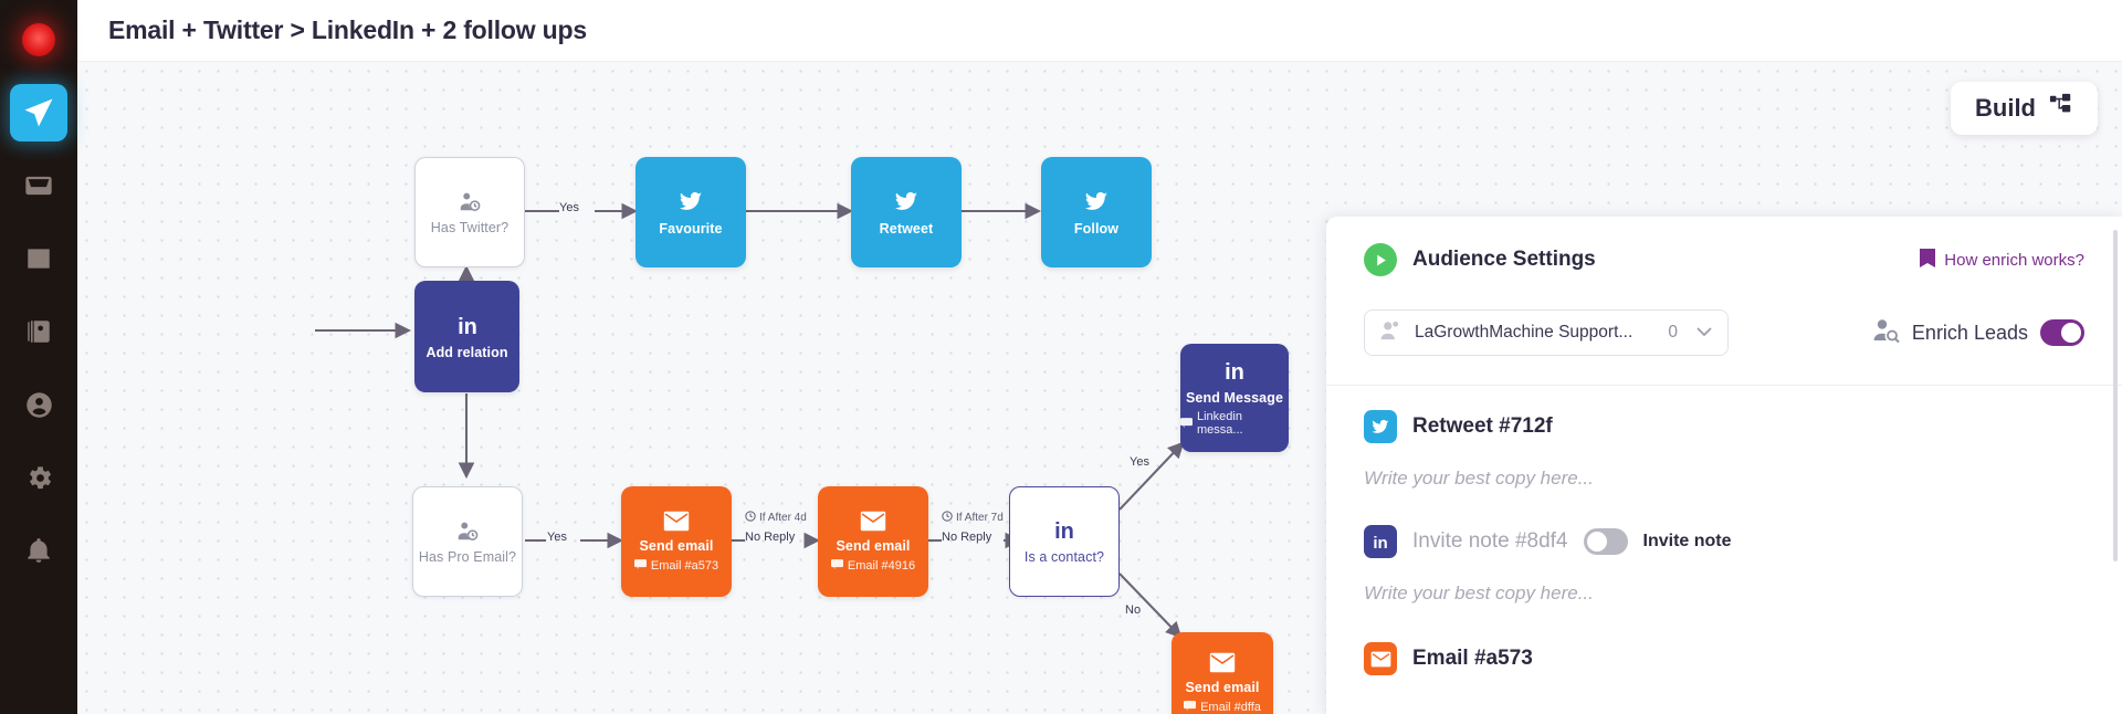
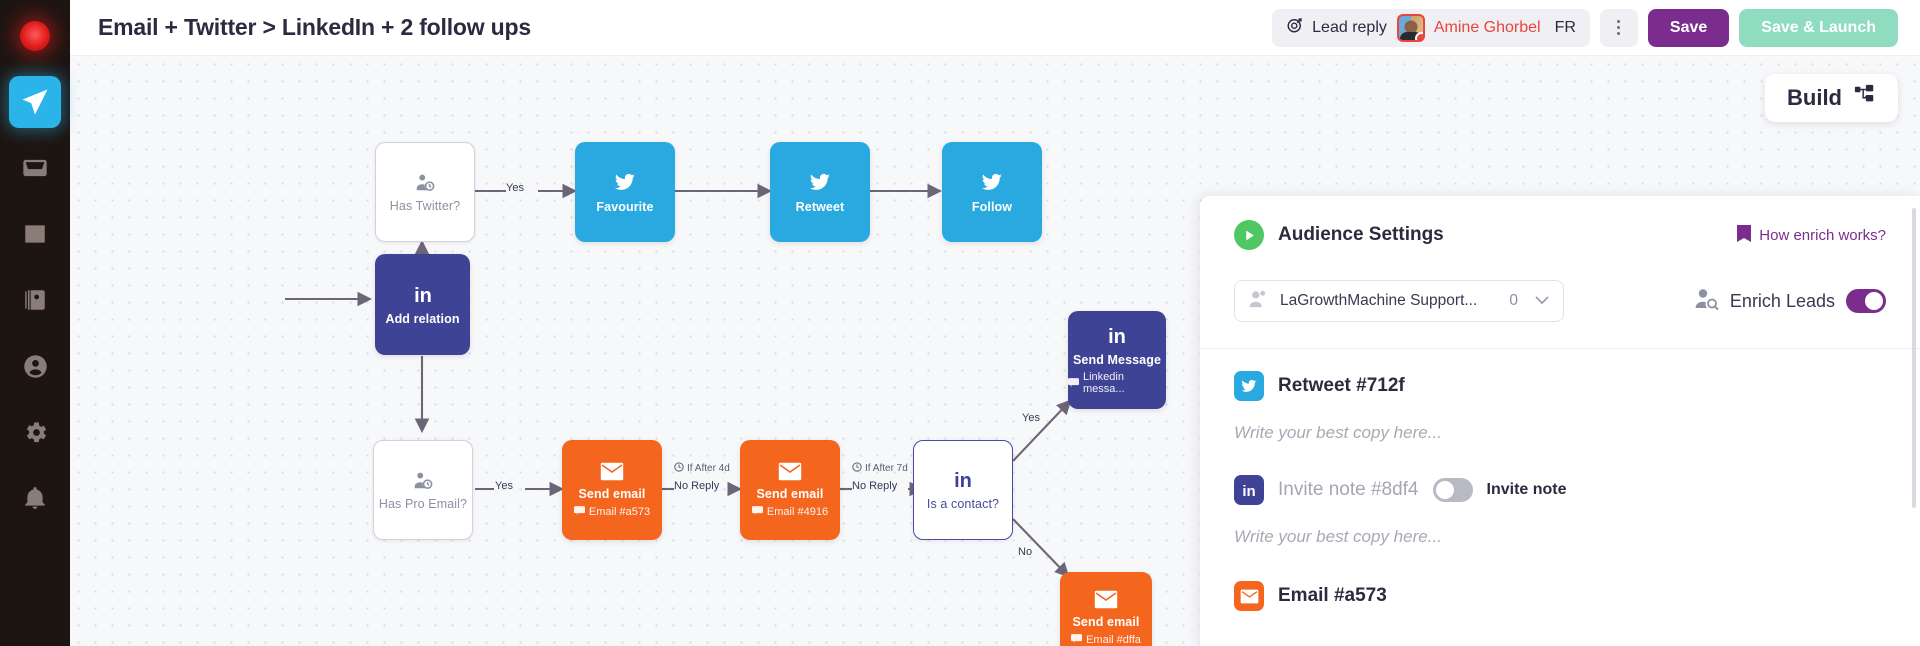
  Email + Twitter > LinkedIn + 2 follow ups
+ Lead reply
+ Amine Ghorbel
+ FR
+ Save
+ Save & Launch
  Build
  Yes
  Yes
  If After 4d
  No Reply
  If After 7d
  No Reply
  Yes
  No
  Has Twitter?
  Favourite
  Retweet
  Follow
  in
  Add relation
  Has Pro Email?
  Send email
  Email #a573
  Send email
  Email #4916
  in
  Is a contact?
  in
  Send Message
  Linkedin messa...
  Send email
  Email #dffa
  Audience Settings
  How enrich works?
  LaGrowthMachine Support...
  0
  Enrich Leads
  Retweet #712f
  Write your best copy here...
  in
  Invite note #8df4
  Invite note
  Write your best copy here...
  Email #a573
